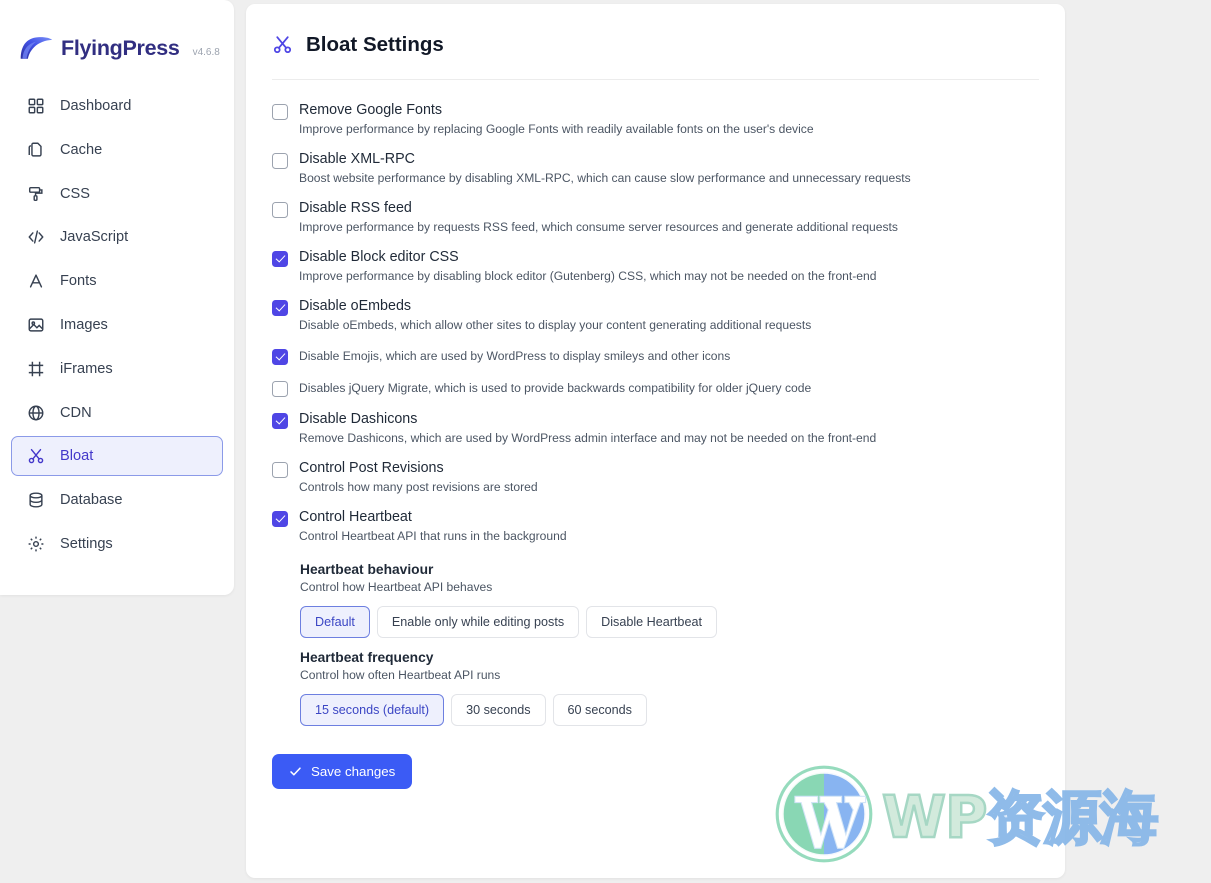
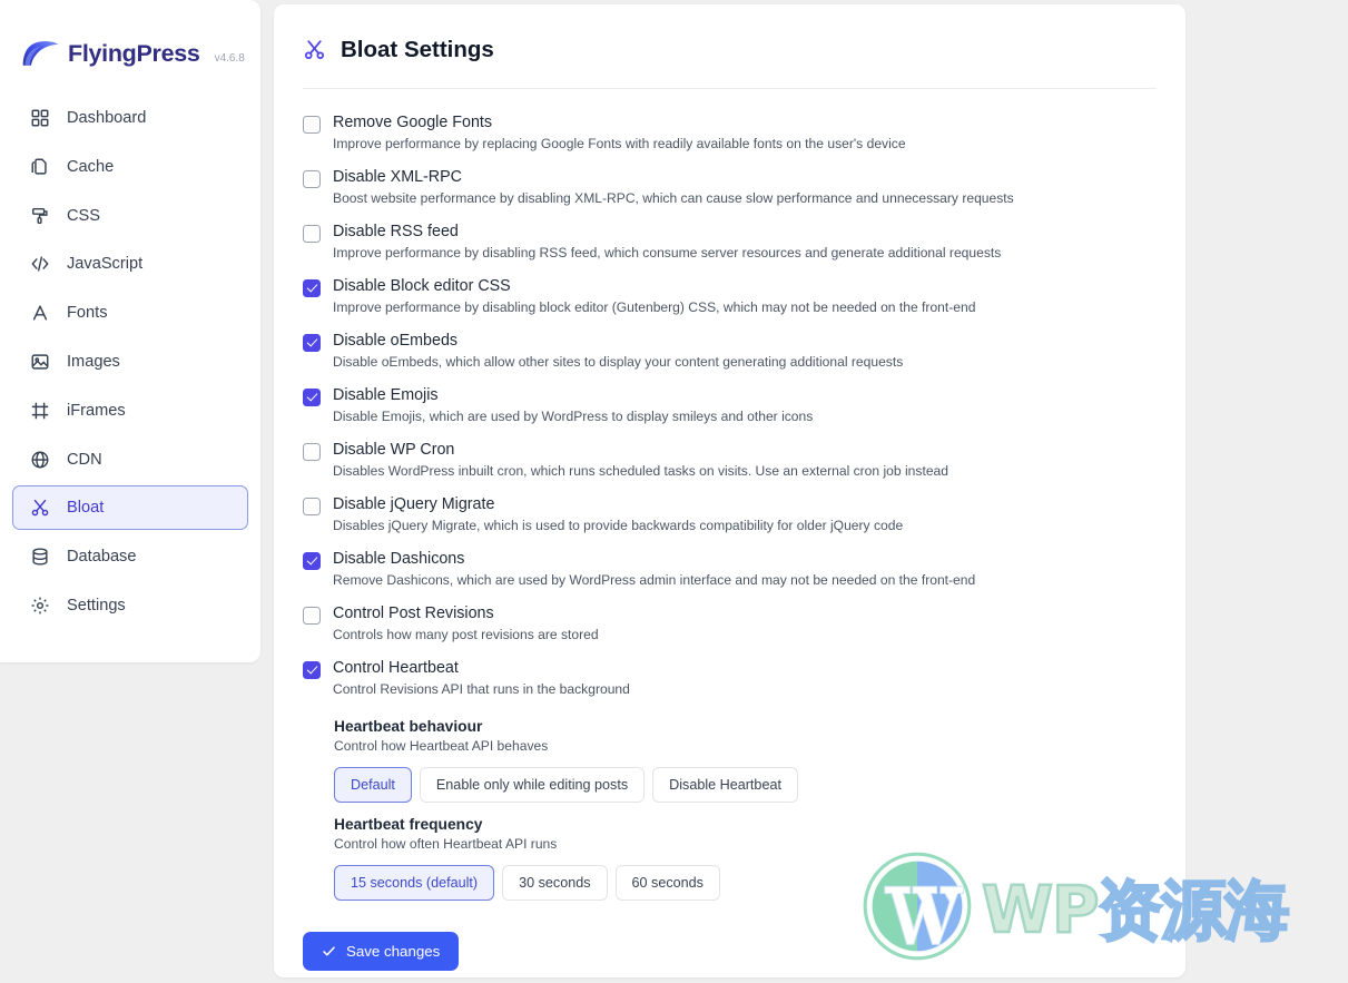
  FlyingPress
  v4.6.8
  Dashboard
  Cache
  CSS
  JavaScript
  Fonts
  Images
  iFrames
  CDN
  Bloat
  Database
  Settings
  Bloat Settings
  Remove Google Fonts
  Improve performance by replacing Google Fonts with readily available fonts on the user's device
  Disable XML-RPC
  Boost website performance by disabling XML-RPC, which can cause slow performance and unnecessary requests
  Disable RSS feed
- Improve performance by requests RSS feed, which consume server resources and generate additional requests
+ Improve performance by disabling RSS feed, which consume server resources and generate additional requests
  Disable Block editor CSS
  Improve performance by disabling block editor (Gutenberg) CSS, which may not be needed on the front-end
  Disable oEmbeds
  Disable oEmbeds, which allow other sites to display your content generating additional requests
+ Disable Emojis
  Disable Emojis, which are used by WordPress to display smileys and other icons
+ Disable WP Cron
+ Disables WordPress inbuilt cron, which runs scheduled tasks on visits. Use an external cron job instead
+ Disable jQuery Migrate
  Disables jQuery Migrate, which is used to provide backwards compatibility for older jQuery code
  Disable Dashicons
  Remove Dashicons, which are used by WordPress admin interface and may not be needed on the front-end
  Control Post Revisions
  Controls how many post revisions are stored
  Control Heartbeat
- Control Heartbeat API that runs in the background
+ Control Revisions API that runs in the background
  Heartbeat behaviour
  Control how Heartbeat API behaves
  Default
  Enable only while editing posts
  Disable Heartbeat
  Heartbeat frequency
  Control how often Heartbeat API runs
  15 seconds (default)
  30 seconds
  60 seconds
  Save changes
  WP资源海
